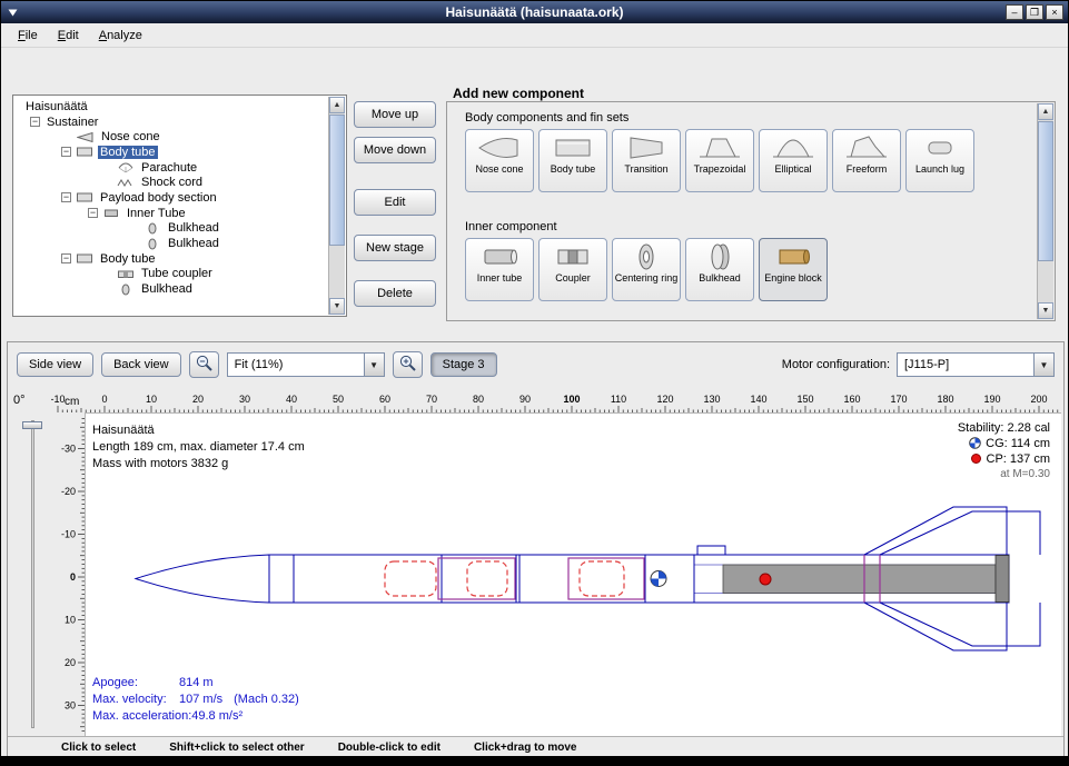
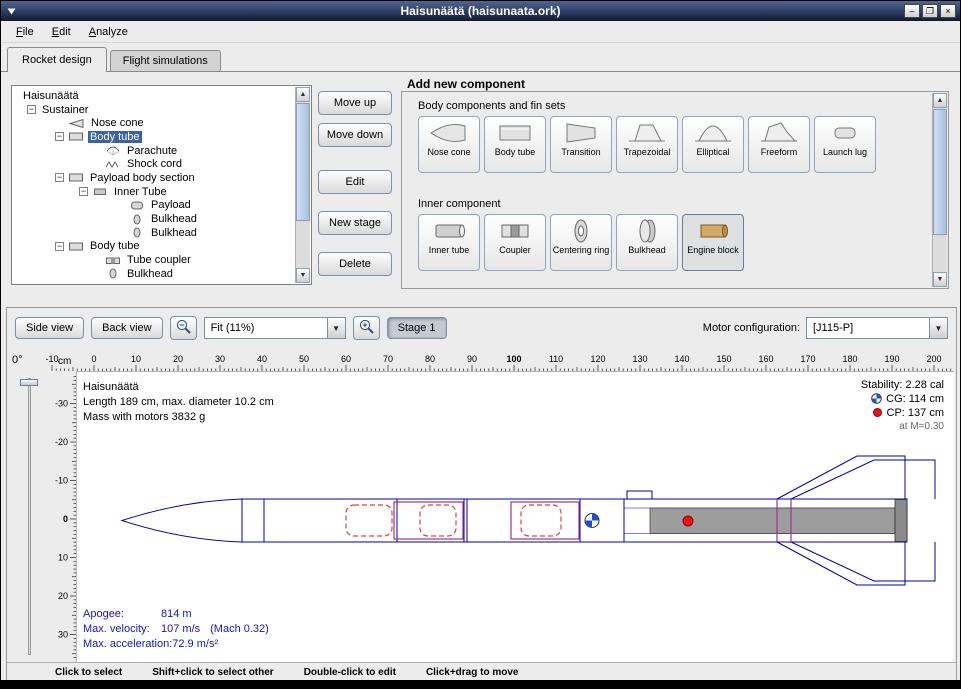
  Haisunäätä (haisunaata.ork)
  –
  ❐
  ×
  File
  Edit
  Analyze
+ Rocket design
+ Flight simulations
  Haisunäätä
  −
  Sustainer
  Nose cone
  −
  Body tube
  Parachute
  Shock cord
  −
  Payload body section
  −
  Inner Tube
+ Payload
  Bulkhead
  Bulkhead
  −
  Body tube
  Tube coupler
  Bulkhead
  Move up
  Move down
  Edit
  New stage
  Delete
  Add new component
  Body components and fin sets
  Nose cone
  Body tube
  Transition
  Trapezoidal
  Elliptical
  Freeform
  Launch lug
  Inner component
  Inner tube
  Coupler
  Centering ring
  Bulkhead
  Engine block
  Side view
  Back view
  Fit (11%)
  ▼
- Stage 3
+ Stage 1
  Motor configuration:
  [J115-P]
  ▼
  0°
  cm
  -10
  0
  10
  20
  30
  40
  50
  60
  70
  80
  90
  100
  110
  120
  130
  140
  150
  160
  170
  180
  190
  200
  -30
  -20
  -10
  0
  10
  20
  30
  Haisunäätä
- Length 189 cm, max. diameter 17.4 cm
+ Length 189 cm, max. diameter 10.2 cm
  Mass with motors 3832 g
  Stability: 2.28 cal
  CG: 114 cm
  CP: 137 cm
  at M=0.30
  Apogee: 814 m
  Max. velocity: 107 m/s (Mach 0.32)
- Max. acceleration:49.8 m/s²
+ Max. acceleration:72.9 m/s²
  Click to select
  Shift+click to select other
  Double-click to edit
  Click+drag to move
